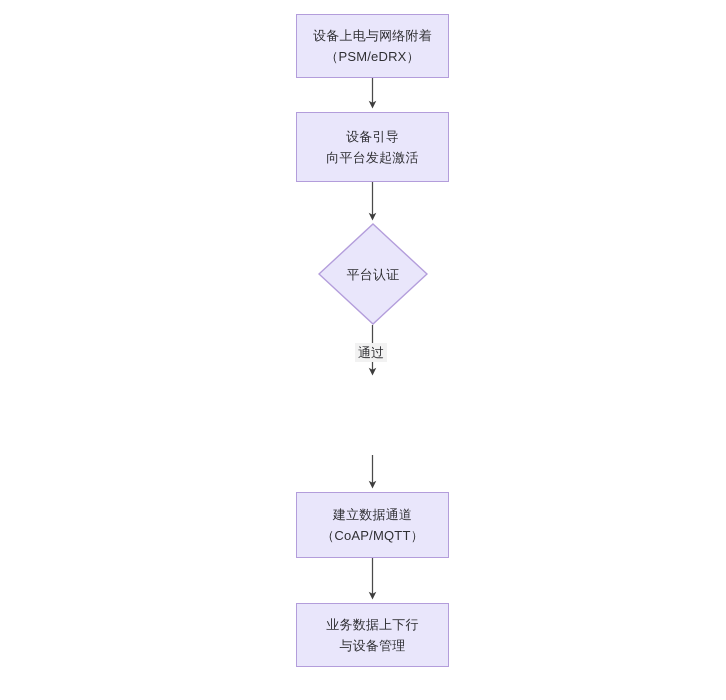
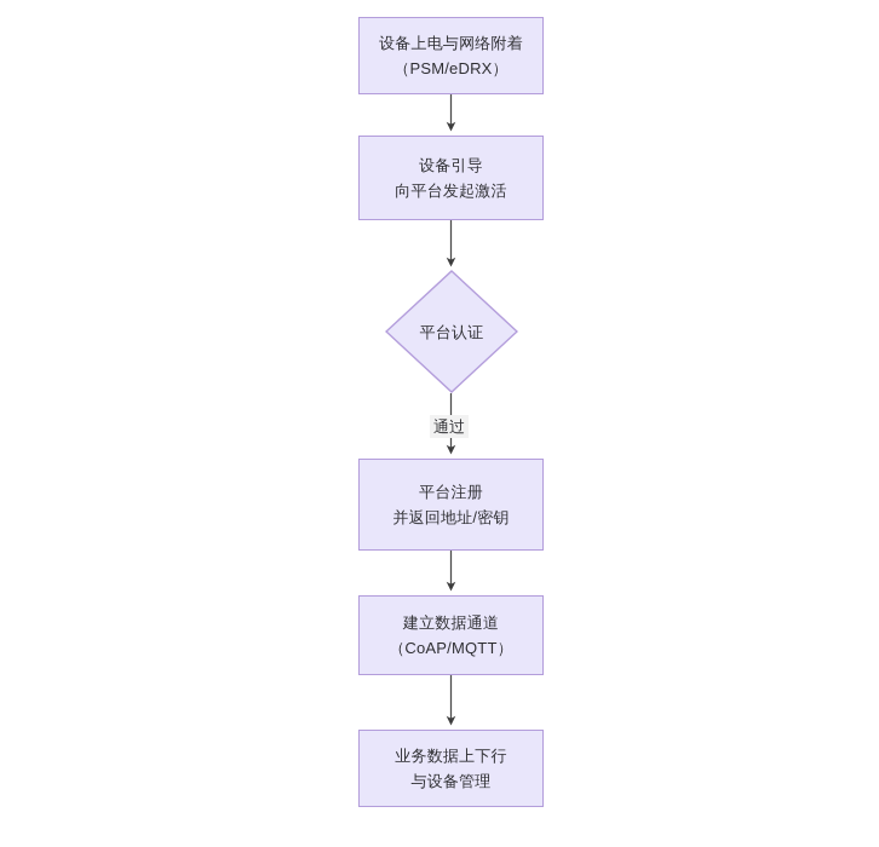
  设备上电与网络附着
  （PSM/eDRX）
  设备引导
  向平台发起激活
  平台认证
  通过
+ 平台注册
+ 并返回地址/密钥
  建立数据通道
  （CoAP/MQTT）
  业务数据上下行
  与设备管理
